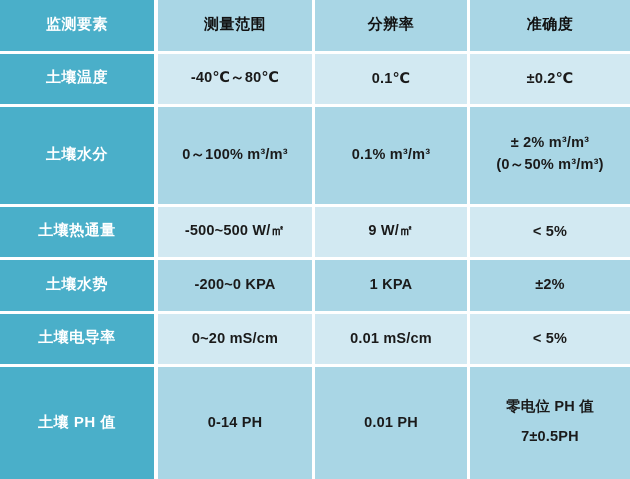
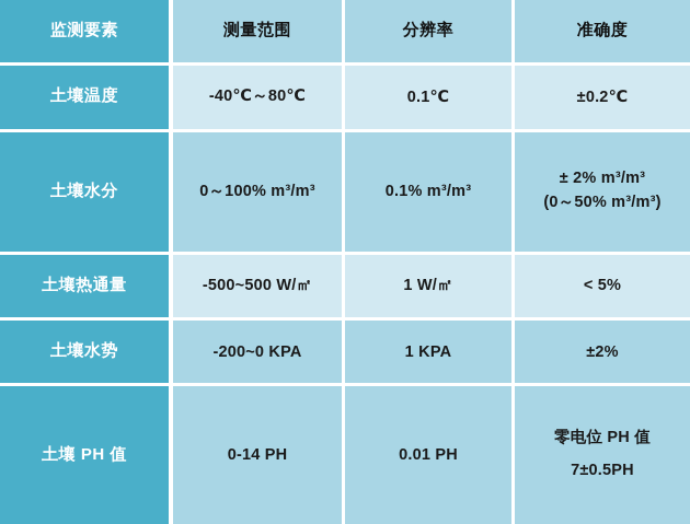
  监测要素	测量范围	分辨率	准确度
  土壤温度	-40℃～80℃	0.1℃	±0.2℃
  土壤水分	0～100% m³/m³	0.1% m³/m³	± 2% m³/m³ (0～50% m³/m³)
- 土壤热通量	-500~500 W/㎡	9 W/㎡	< 5%
+ 土壤热通量	-500~500 W/㎡	1 W/㎡	< 5%
  土壤水势	-200~0 KPA	1 KPA	±2%
- 土壤电导率	0~20 mS/cm	0.01 mS/cm	< 5%
  土壤 PH 值	0-14 PH	0.01 PH	零电位 PH 值 7±0.5PH
